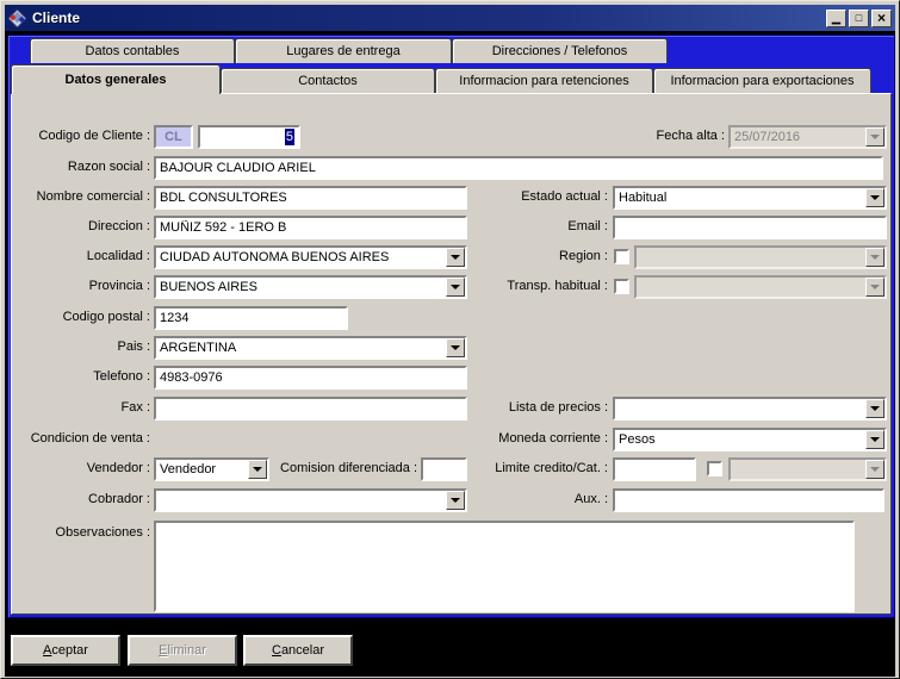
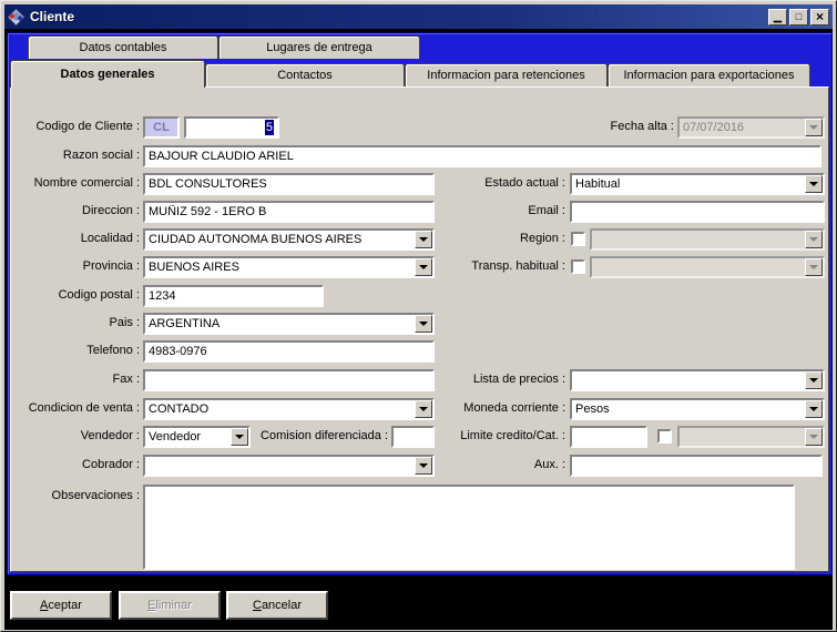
  Cliente
  ▁
  □
  ×
  Datos contables
  Lugares de entrega
- Direcciones / Telefonos
  Datos generales
  Contactos
  Informacion para retenciones
  Informacion para exportaciones
  Codigo de Cliente :
  CL
  5
  Fecha alta :
- 25/07/2016
+ 07/07/2016
  Razon social :
  BAJOUR CLAUDIO ARIEL
  Nombre comercial :
  BDL CONSULTORES
  Estado actual :
  Habitual
  Direccion :
  MUÑIZ 592 - 1ERO B
  Email :
  Localidad :
  CIUDAD AUTONOMA BUENOS AIRES
  Region :
  Provincia :
  BUENOS AIRES
  Transp. habitual :
  Codigo postal :
  1234
  Pais :
  ARGENTINA
  Telefono :
  4983-0976
  Fax :
  Lista de precios :
  Condicion de venta :
+ CONTADO
  Moneda corriente :
  Pesos
  Vendedor :
  Vendedor
  Comision diferenciada :
  Limite credito/Cat. :
  Cobrador :
  Aux. :
  Observaciones :
  Aceptar
  Eliminar
  Cancelar
